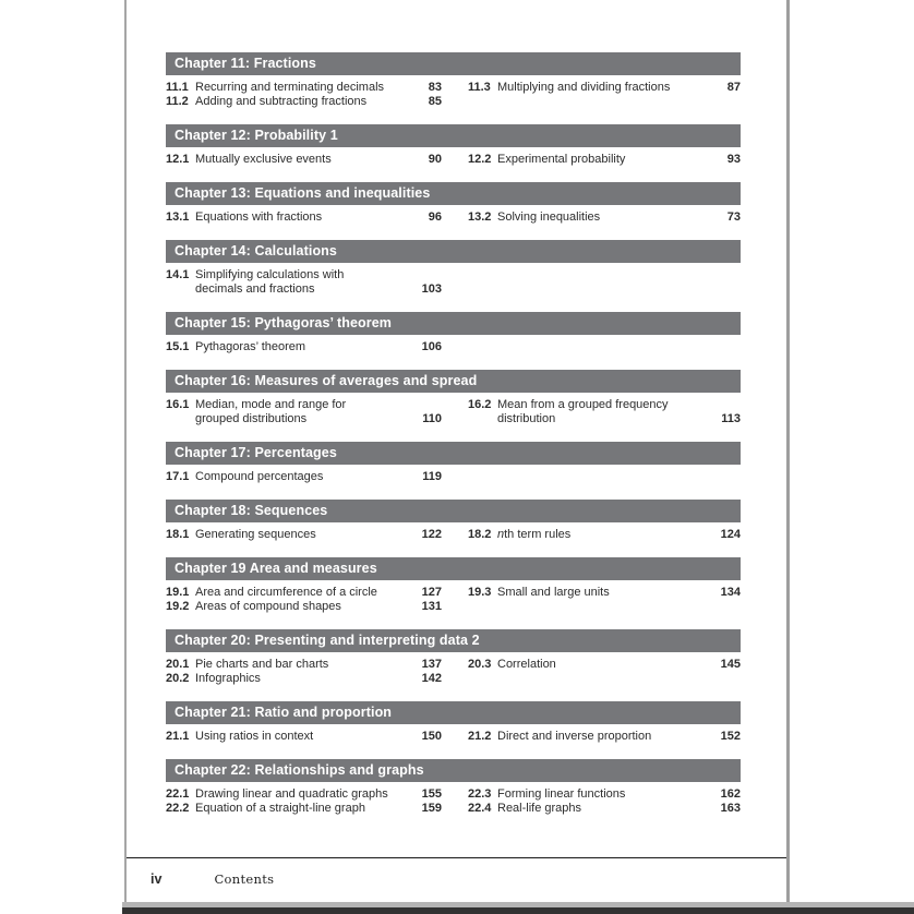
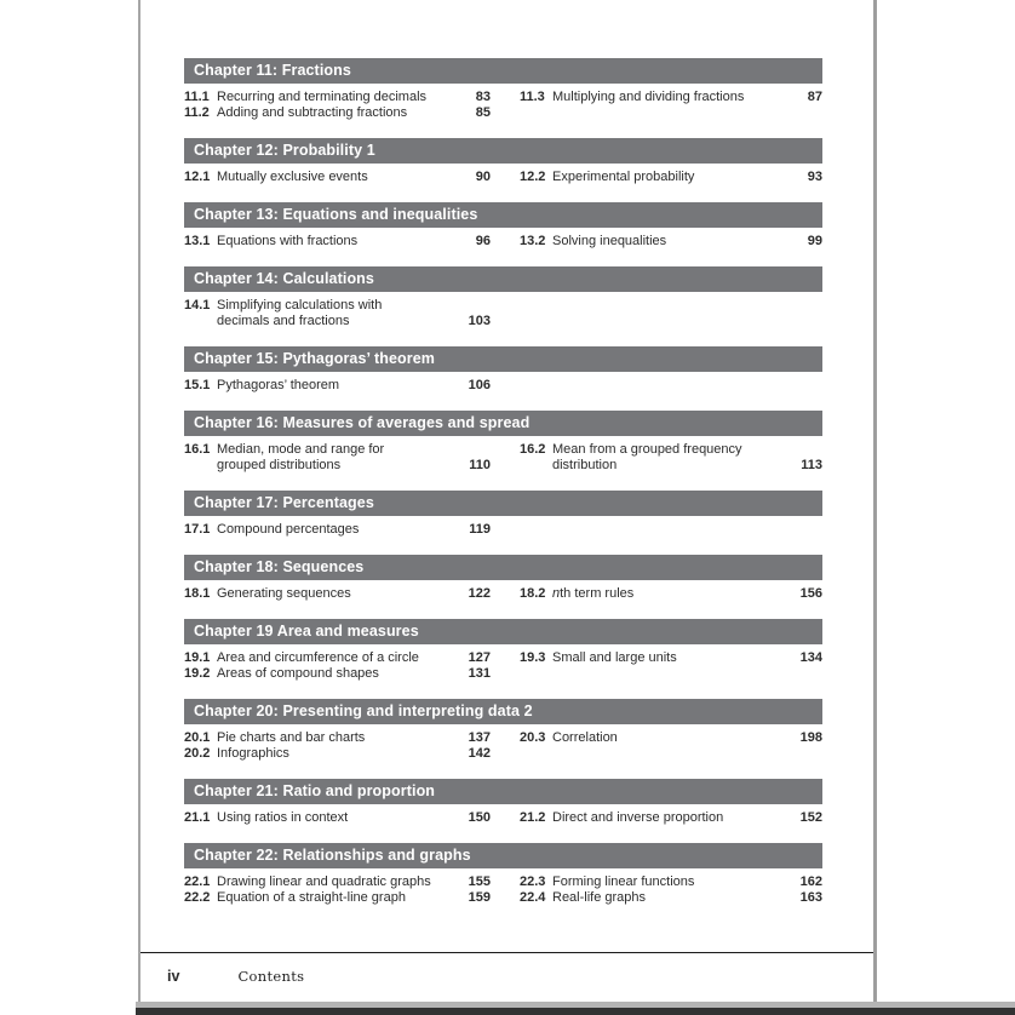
  Chapter 11: Fractions
  11.1
  Recurring and terminating decimals
  83
  11.2
  Adding and subtracting fractions
  85
  11.3
  Multiplying and dividing fractions
  87
  Chapter 12: Probability 1
  12.1
  Mutually exclusive events
  90
  12.2
  Experimental probability
  93
  Chapter 13: Equations and inequalities
  13.1
  Equations with fractions
  96
  13.2
  Solving inequalities
- 73
+ 99
  Chapter 14: Calculations
  14.1
  Simplifying calculations with
  decimals and fractions
  103
  Chapter 15: Pythagoras’ theorem
  15.1
  Pythagoras’ theorem
  106
  Chapter 16: Measures of averages and spread
  16.1
  Median, mode and range for
  grouped distributions
  110
  16.2
  Mean from a grouped frequency
  distribution
  113
  Chapter 17: Percentages
  17.1
  Compound percentages
  119
  Chapter 18: Sequences
  18.1
  Generating sequences
  122
  18.2
  nth term rules
- 124
+ 156
  Chapter 19 Area and measures
  19.1
  Area and circumference of a circle
  127
  19.2
  Areas of compound shapes
  131
  19.3
  Small and large units
  134
  Chapter 20: Presenting and interpreting data 2
  20.1
  Pie charts and bar charts
  137
  20.2
  Infographics
  142
  20.3
  Correlation
- 145
+ 198
  Chapter 21: Ratio and proportion
  21.1
  Using ratios in context
  150
  21.2
  Direct and inverse proportion
  152
  Chapter 22: Relationships and graphs
  22.1
  Drawing linear and quadratic graphs
  155
  22.2
  Equation of a straight-line graph
  159
  22.3
  Forming linear functions
  162
  22.4
  Real-life graphs
  163
  iv
  Contents
